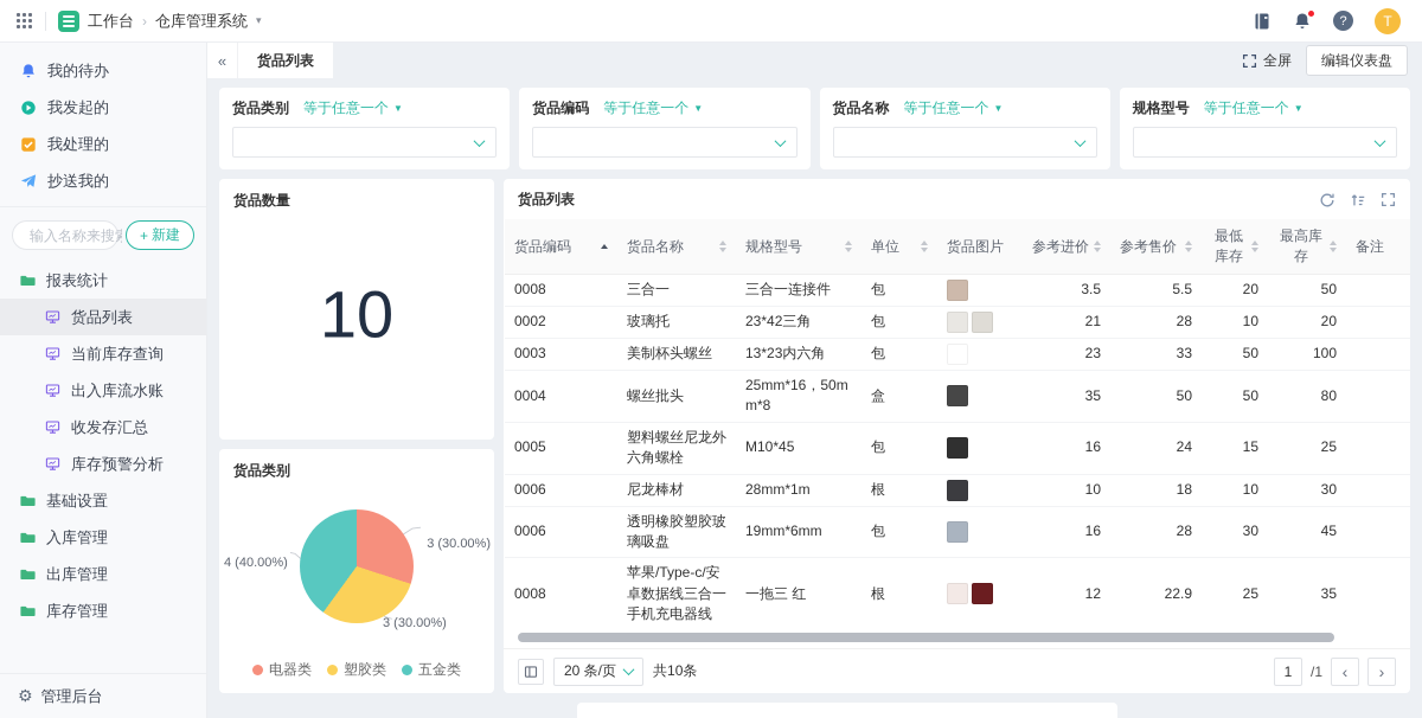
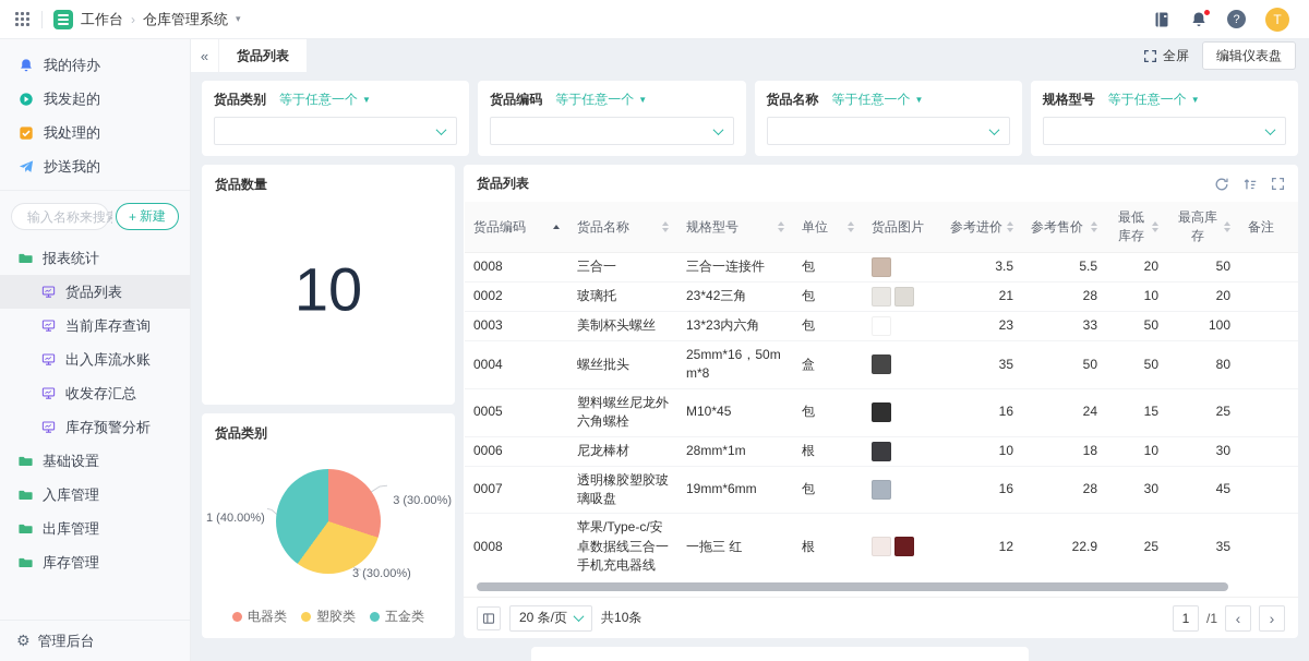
  工作台
  ›
  仓库管理系统
  ▾
  ?
  T
  我的待办
  我发起的
  我处理的
  抄送我的
  输入名称来搜
  +
  新建
  报表统计
  货品列表
  当前库存查询
  出入库流水账
  收发存汇总
  库存预警分析
  基础设置
  入库管理
  出库管理
  库存管理
  ⚙
  管理后台
  «
  货品列表
  全屏
  编辑仪表盘
  货品类别
  等于任意一个
  ▼
  货品编码
  等于任意一个
  ▼
  货品名称
  等于任意一个
  ▼
  规格型号
  等于任意一个
  ▼
  货品数量
  10
  货品类别
  3 (30.00%)
- 4 (40.00%)
+ 1 (40.00%)
  3 (30.00%)
  电器类
  塑胶类
  五金类
  货品列表
  货品编码	货品名称	规格型号	单位	货品图片	参考进价	参考售价	最低库存	最高库存	备注
  0008	三合一	三合一连接件	包		3.5	5.5	20	50
  0002	玻璃托	23*42三角	包		21	28	10	20
  0003	美制杯头螺丝	13*23内六角	包		23	33	50	100
  0004	螺丝批头	25mm*16，50mm*8	盒		35	50	50	80
  0005	塑料螺丝尼龙外六角螺栓	M10*45	包		16	24	15	25
  0006	尼龙棒材	28mm*1m	根		10	18	10	30
- 0006	透明橡胶塑胶玻璃吸盘	19mm*6mm	包		16	28	30	45
+ 0007	透明橡胶塑胶玻璃吸盘	19mm*6mm	包		16	28	30	45
  0008	苹果/Type-c/安卓数据线三合一手机充电器线	一拖三 红	根		12	22.9	25	35
  20 条/页
  共10条
  1
  /1
  ‹
  ›
